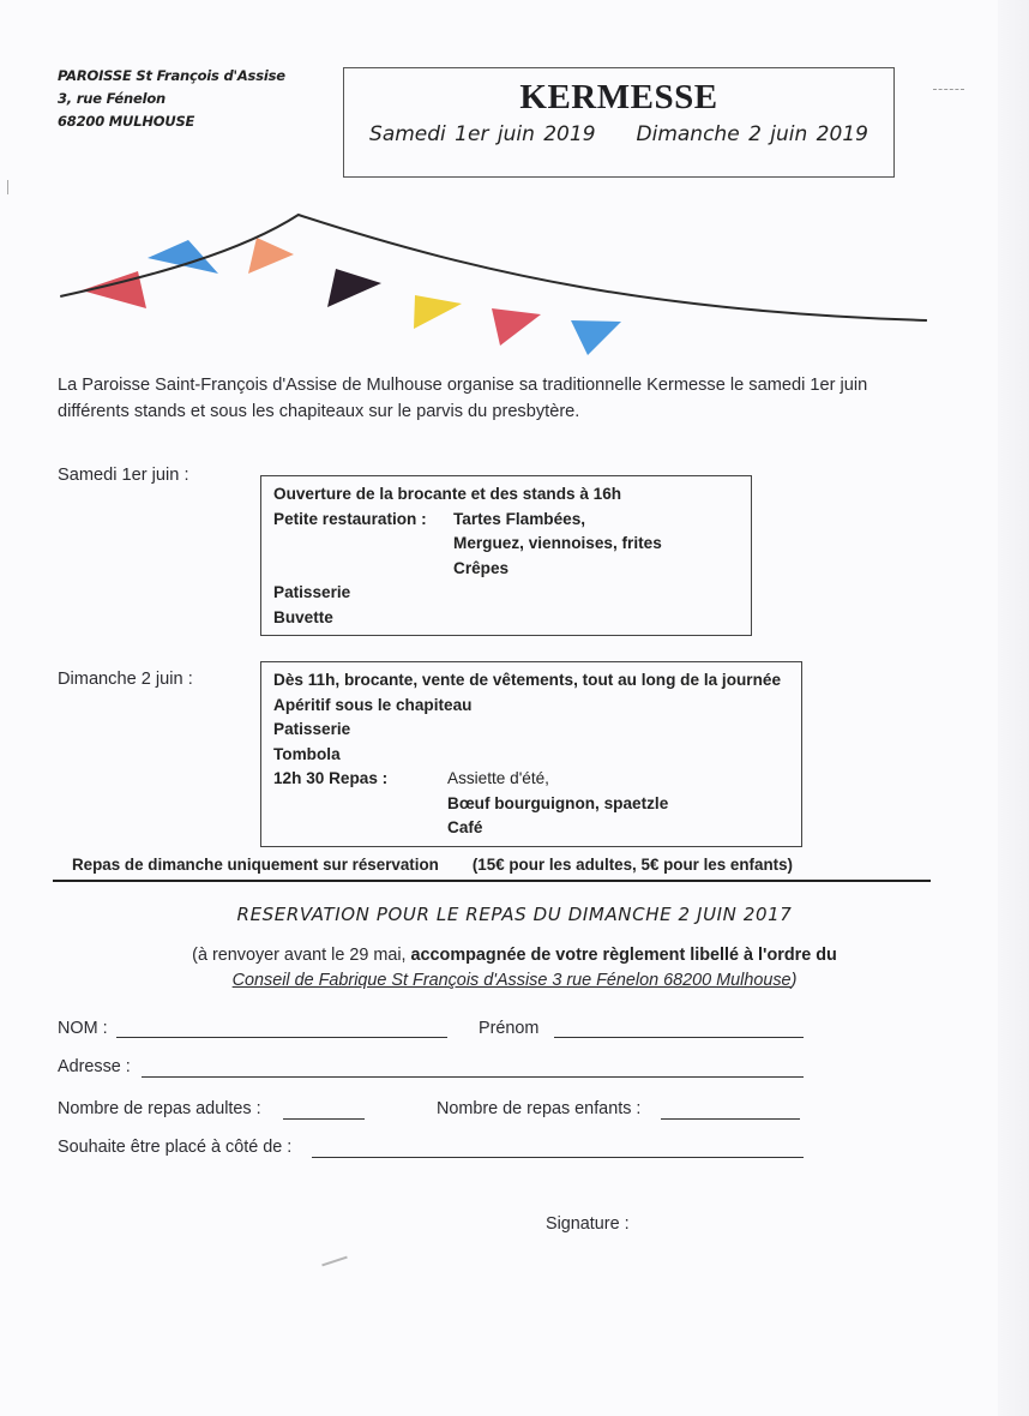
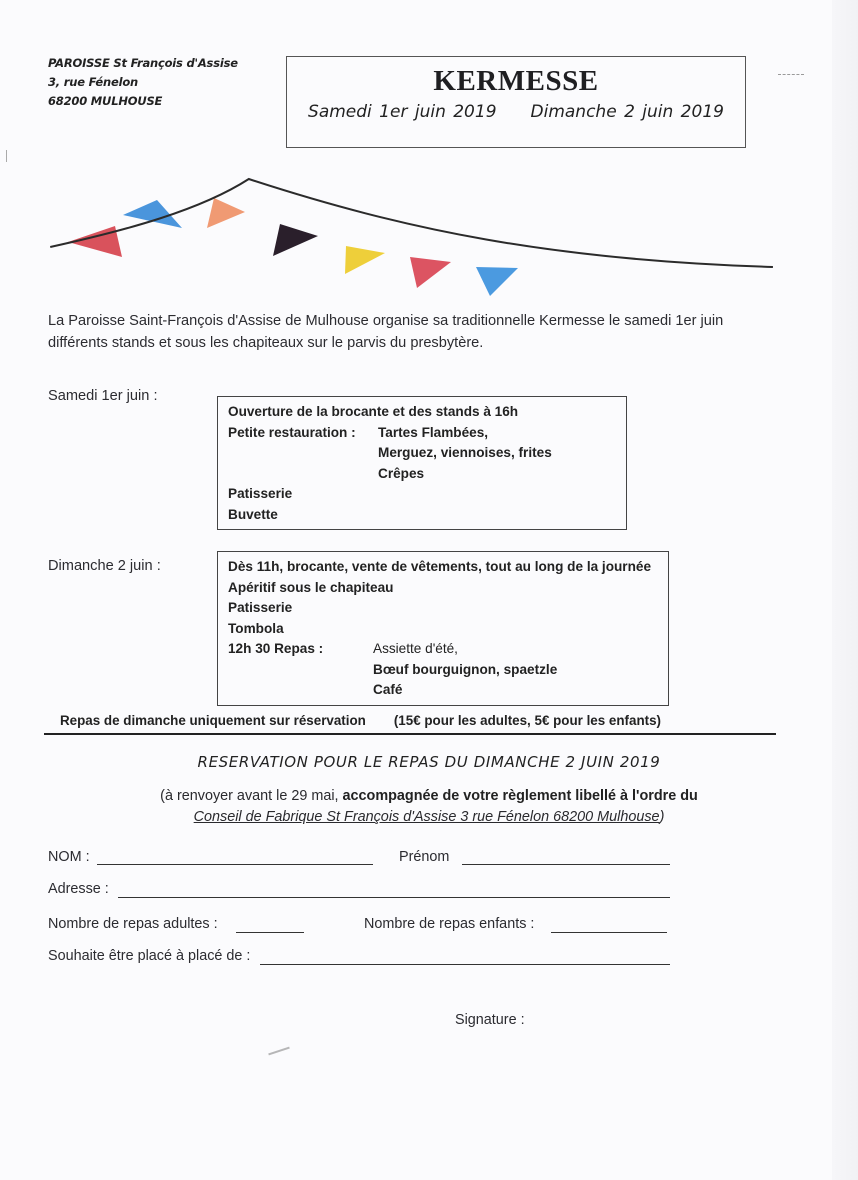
  PAROISSE St François d'Assise
  3, rue Fénelon
  68200 MULHOUSE
  KERMESSE
  Samedi 1er juin 2019 Dimanche 2 juin 2019
  La Paroisse Saint-François d'Assise de Mulhouse organise sa traditionnelle Kermesse le samedi 1er juin
  différents stands et sous les chapiteaux sur le parvis du presbytère.
  Samedi 1er juin :
  Ouverture de la brocante et des stands à 16h
  Petite restauration :
  Tartes Flambées,
  Merguez, viennoises, frites
  Crêpes
  Patisserie
  Buvette
  Dimanche 2 juin :
  Dès 11h, brocante, vente de vêtements, tout au long de la journée
  Apéritif sous le chapiteau
  Patisserie
  Tombola
  12h 30 Repas :
  Assiette d'été,
  Bœuf bourguignon, spaetzle
  Café
  Repas de dimanche uniquement sur réservation (15€ pour les adultes, 5€ pour les enfants)
- RESERVATION POUR LE REPAS DU DIMANCHE 2 JUIN 2017
+ RESERVATION POUR LE REPAS DU DIMANCHE 2 JUIN 2019
  (à renvoyer avant le 29 mai, accompagnée de votre règlement libellé à l'ordre du
  Conseil de Fabrique St François d'Assise 3 rue Fénelon 68200 Mulhouse)
  NOM :
  Prénom
  Adresse :
  Nombre de repas adultes :
  Nombre de repas enfants :
- Souhaite être placé à côté de :
+ Souhaite être placé à placé de :
  Signature :
